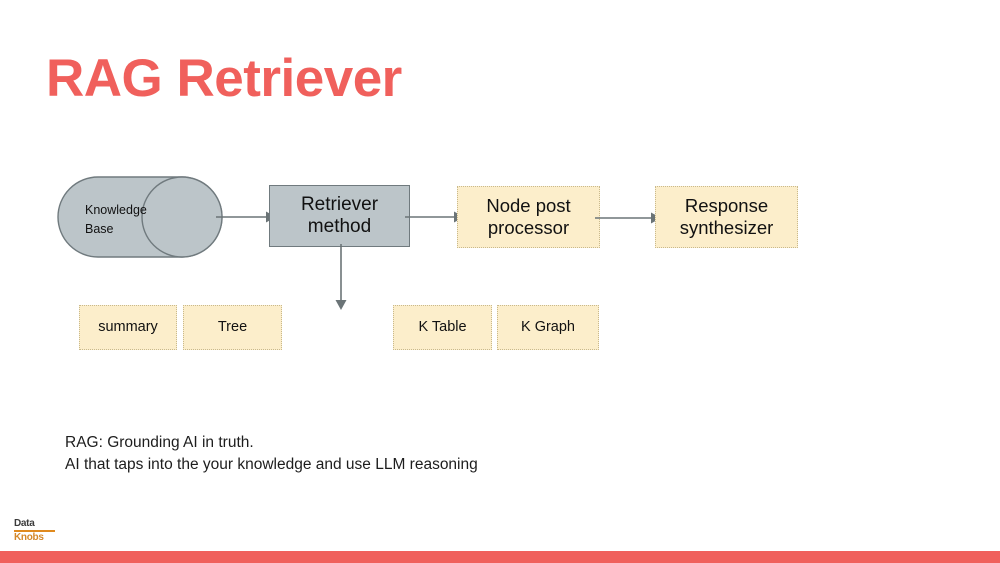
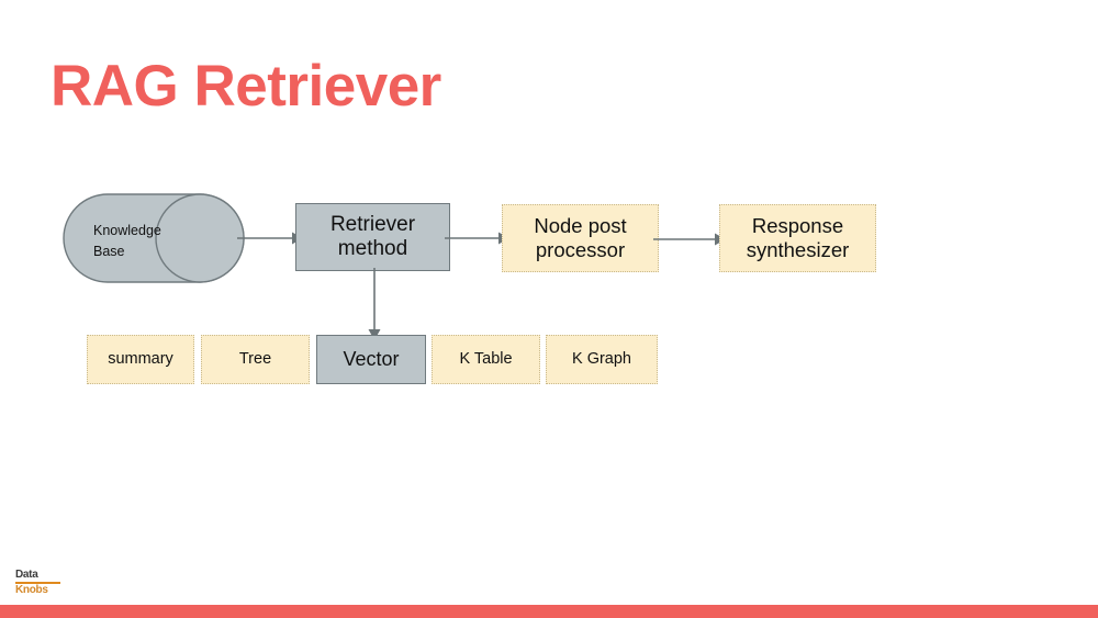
  RAG Retriever
  Knowledge
  Base
  Retriever
  method
  Node post
  processor
  Response
  synthesizer
  summary
  Tree
+ Vector
  K Table
  K Graph
- RAG: Grounding AI in truth.
- AI that taps into the your knowledge and use LLM reasoning
  Data
  Knobs
